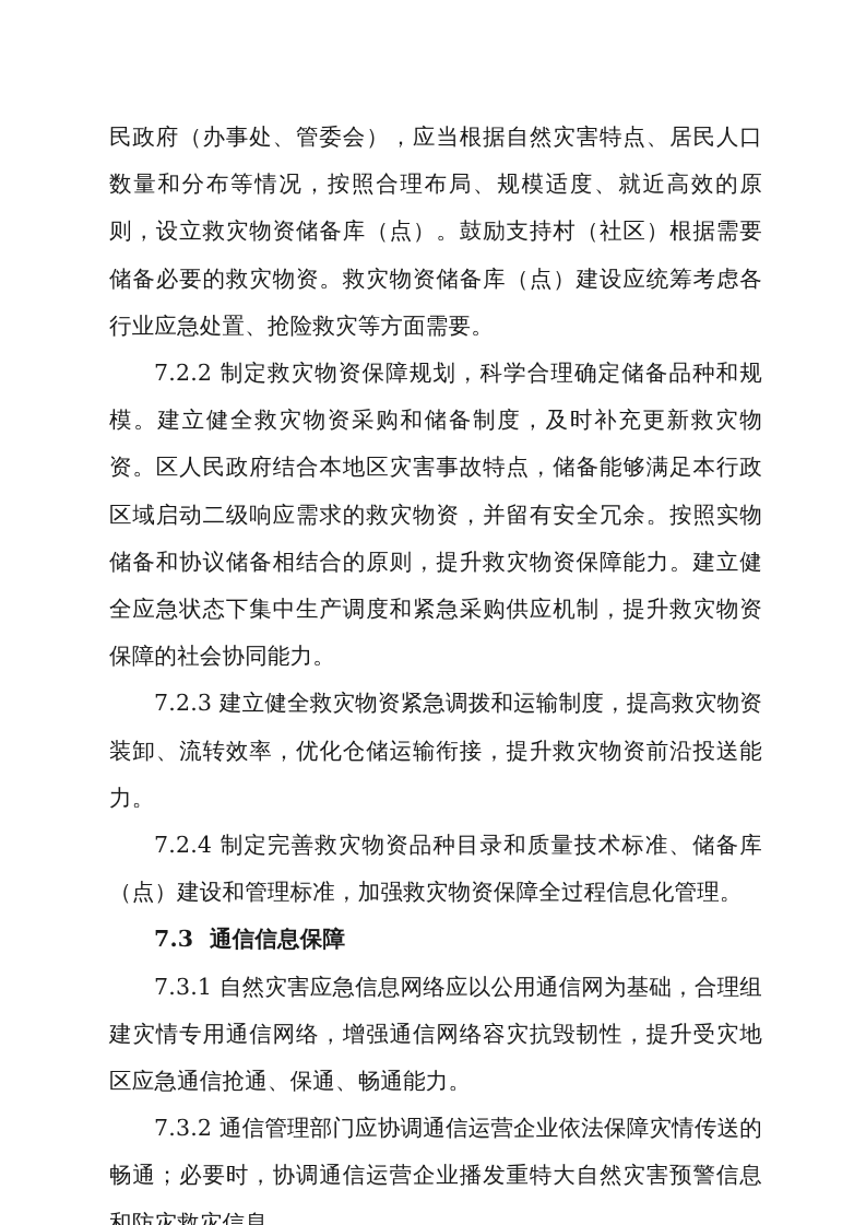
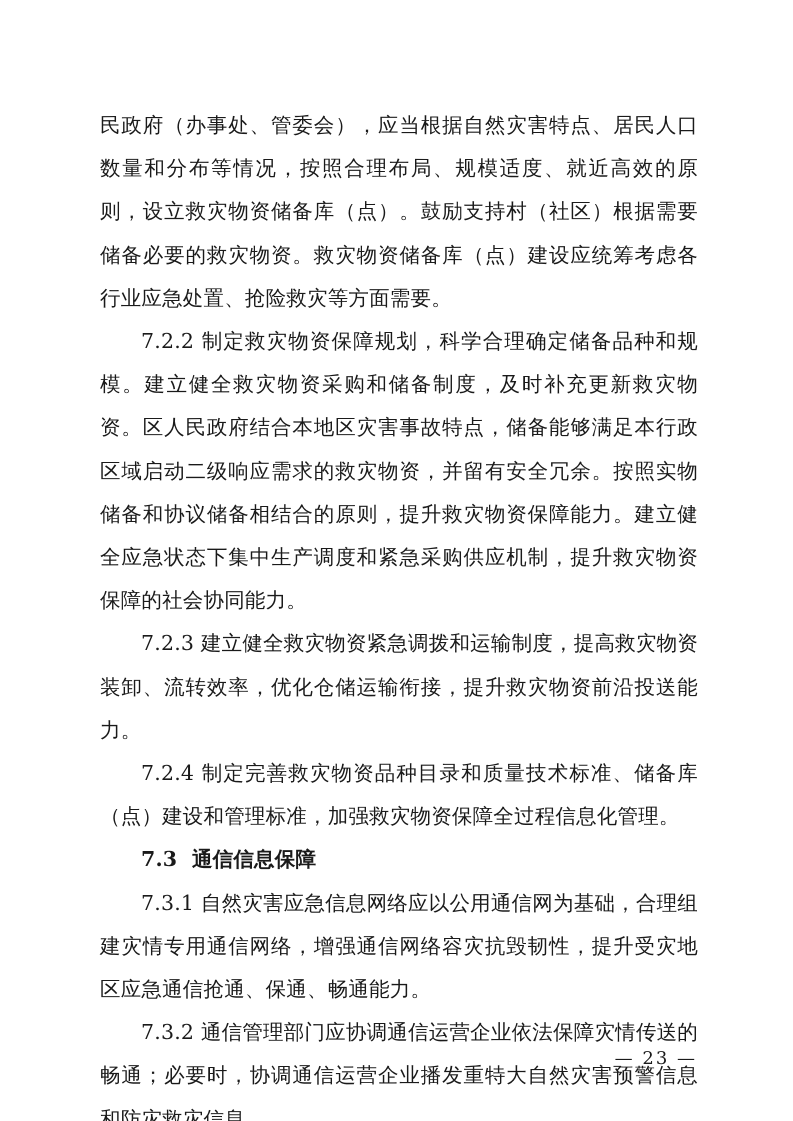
  民政府（办事处、管委会），应当根据自然灾害特点、居民人口数量和分布等情况，按照合理布局、规模适度、就近高效的原则，设立救灾物资储备库（点）。鼓励支持村（社区）根据需要储备必要的救灾物资。救灾物资储备库（点）建设应统筹考虑各行业应急处置、抢险救灾等方面需要。
  7.2.2 制定救灾物资保障规划，科学合理确定储备品种和规模。建立健全救灾物资采购和储备制度，及时补充更新救灾物资。区人民政府结合本地区灾害事故特点，储备能够满足本行政区域启动二级响应需求的救灾物资，并留有安全冗余。按照实物储备和协议储备相结合的原则，提升救灾物资保障能力。建立健全应急状态下集中生产调度和紧急采购供应机制，提升救灾物资保障的社会协同能力。
  7.2.3 建立健全救灾物资紧急调拨和运输制度，提高救灾物资装卸、流转效率，优化仓储运输衔接，提升救灾物资前沿投送能力。
  7.2.4 制定完善救灾物资品种目录和质量技术标准、储备库（点）建设和管理标准，加强救灾物资保障全过程信息化管理。
  7.3 通信信息保障
  7.3.1 自然灾害应急信息网络应以公用通信网为基础，合理组建灾情专用通信网络，增强通信网络容灾抗毁韧性，提升受灾地区应急通信抢通、保通、畅通能力。
  7.3.2 通信管理部门应协调通信运营企业依法保障灾情传送的畅通；必要时，协调通信运营企业播发重特大自然灾害预警信息和防灾救灾信息。
+ — 23 —
